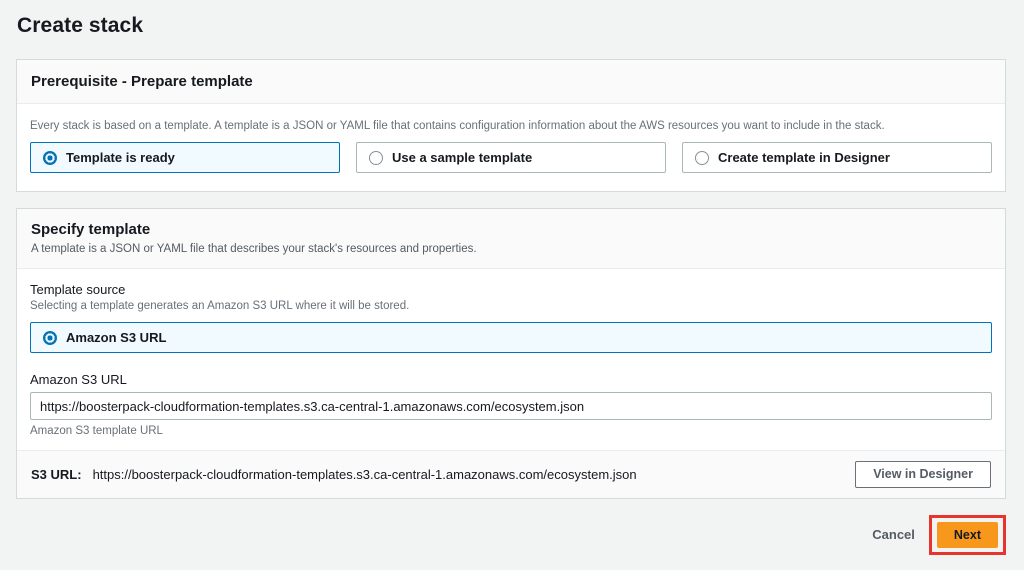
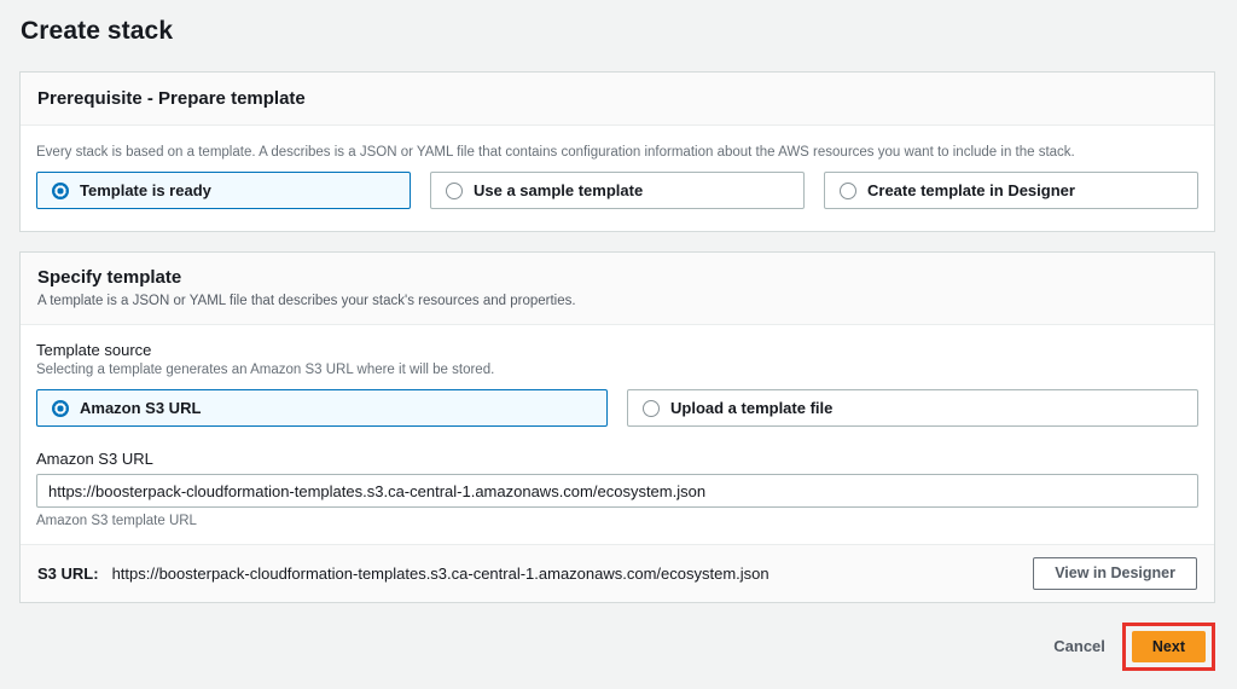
  Create stack
  Prerequisite - Prepare template
- Every stack is based on a template. A template is a JSON or YAML file that contains configuration information about the AWS resources you want to include in the stack.
+ Every stack is based on a template. A describes is a JSON or YAML file that contains configuration information about the AWS resources you want to include in the stack.
  Template is ready
  Use a sample template
  Create template in Designer
  Specify template
  A template is a JSON or YAML file that describes your stack's resources and properties.
  Template source
  Selecting a template generates an Amazon S3 URL where it will be stored.
  Amazon S3 URL
+ Upload a template file
  Amazon S3 URL
  https://boosterpack-cloudformation-templates.s3.ca-central-1.amazonaws.com/ecosystem.json
  Amazon S3 template URL
  S3 URL:
  https://boosterpack-cloudformation-templates.s3.ca-central-1.amazonaws.com/ecosystem.json
  View in Designer
  Cancel
  Next
